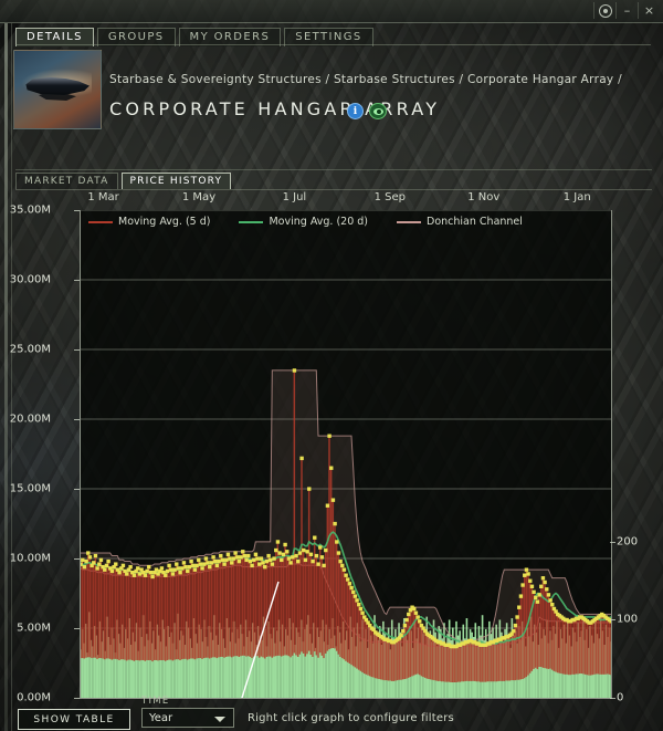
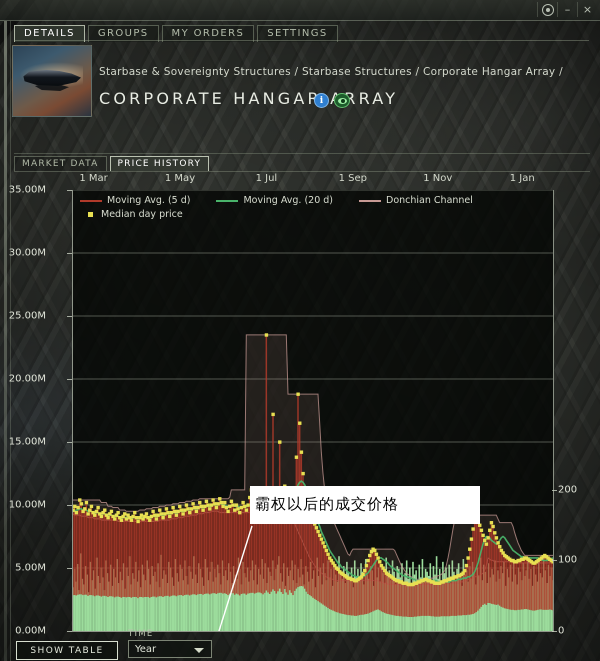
  –
  ×
  DETAILS
  GROUPS
  MY ORDERS
  SETTINGS
  Starbase & Sovereignty Structures / Starbase Structures / Corporate Hangar Array /
  CORPORATE HANGARRAY
  i
  MARKET DATA
  PRICE HISTORY
  1 Mar
  1 May
  1 Jul
  1 Sep
  1 Nov
  1 Jan
  Moving Avg. (5 d)
  Moving Avg. (20 d)
  Donchian Channel
+ Median day price
+ 霸权以后的成交价格
  0.00M
  5.00M
  10.00M
  15.00M
  20.00M
  25.00M
  30.00M
  35.00M
  0
  100
  200
  SHOW TABLE
  TIME
  Year
- Right click graph to configure filters
